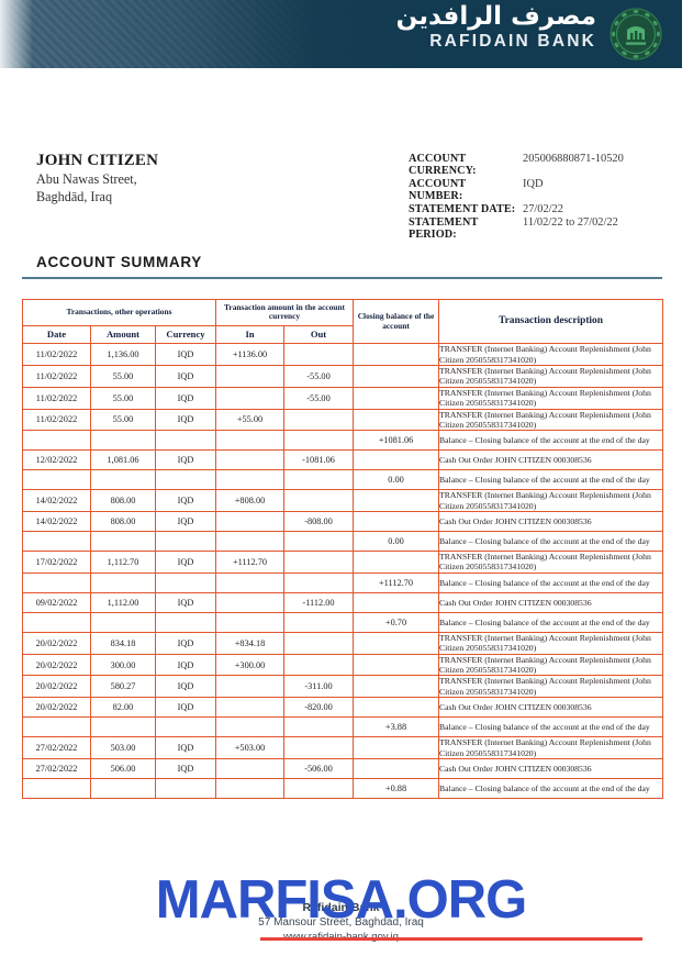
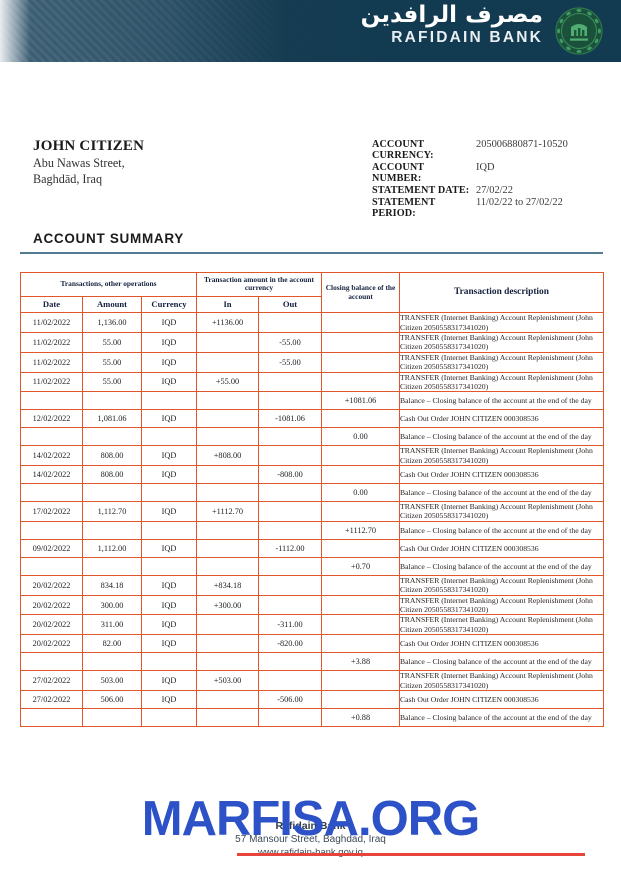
  مصرف الرافدين
  RAFIDAIN BANK
  JOHN CITIZEN
  Abu Nawas Street,
  Baghdād, Iraq
  ACCOUNT CURRENCY:
  205006880871-10520
  ACCOUNT NUMBER:
  IQD
  STATEMENT DATE:
  27/02/22
  STATEMENT PERIOD:
  11/02/22 to 27/02/22
  ACCOUNT SUMMARY
  Transactions, other operations	Transaction amount in the account currency	Closing balance of the account	Transaction description
  Date	Amount	Currency	In	Out
  11/02/2022	1,136.00	IQD	+1136.00			TRANSFER (Internet Banking) Account Replenishment (John Citizen 2050558317341020)
  11/02/2022	55.00	IQD		-55.00		TRANSFER (Internet Banking) Account Replenishment (John Citizen 2050558317341020)
  11/02/2022	55.00	IQD		-55.00		TRANSFER (Internet Banking) Account Replenishment (John Citizen 2050558317341020)
  11/02/2022	55.00	IQD	+55.00			TRANSFER (Internet Banking) Account Replenishment (John Citizen 2050558317341020)
  					+1081.06	Balance – Closing balance of the account at the end of the day
  12/02/2022	1,081.06	IQD		-1081.06		Cash Out Order JOHN CITIZEN 000308536
  					0.00	Balance – Closing balance of the account at the end of the day
  14/02/2022	808.00	IQD	+808.00			TRANSFER (Internet Banking) Account Replenishment (John Citizen 2050558317341020)
  14/02/2022	808.00	IQD		-808.00		Cash Out Order JOHN CITIZEN 000308536
  					0.00	Balance – Closing balance of the account at the end of the day
  17/02/2022	1,112.70	IQD	+1112.70			TRANSFER (Internet Banking) Account Replenishment (John Citizen 2050558317341020)
  					+1112.70	Balance – Closing balance of the account at the end of the day
  09/02/2022	1,112.00	IQD		-1112.00		Cash Out Order JOHN CITIZEN 000308536
  					+0.70	Balance – Closing balance of the account at the end of the day
  20/02/2022	834.18	IQD	+834.18			TRANSFER (Internet Banking) Account Replenishment (John Citizen 2050558317341020)
  20/02/2022	300.00	IQD	+300.00			TRANSFER (Internet Banking) Account Replenishment (John Citizen 2050558317341020)
- 20/02/2022	580.27	IQD		-311.00		TRANSFER (Internet Banking) Account Replenishment (John Citizen 2050558317341020)
+ 20/02/2022	311.00	IQD		-311.00		TRANSFER (Internet Banking) Account Replenishment (John Citizen 2050558317341020)
  20/02/2022	82.00	IQD		-820.00		Cash Out Order JOHN CITIZEN 000308536
  					+3.88	Balance – Closing balance of the account at the end of the day
  27/02/2022	503.00	IQD	+503.00			TRANSFER (Internet Banking) Account Replenishment (John Citizen 2050558317341020)
  27/02/2022	506.00	IQD		-506.00		Cash Out Order JOHN CITIZEN 000308536
  					+0.88	Balance – Closing balance of the account at the end of the day
  Rafidain Bank
  57 Mansour Street, Baghdad, Iraq
  MARFISA.ORG
